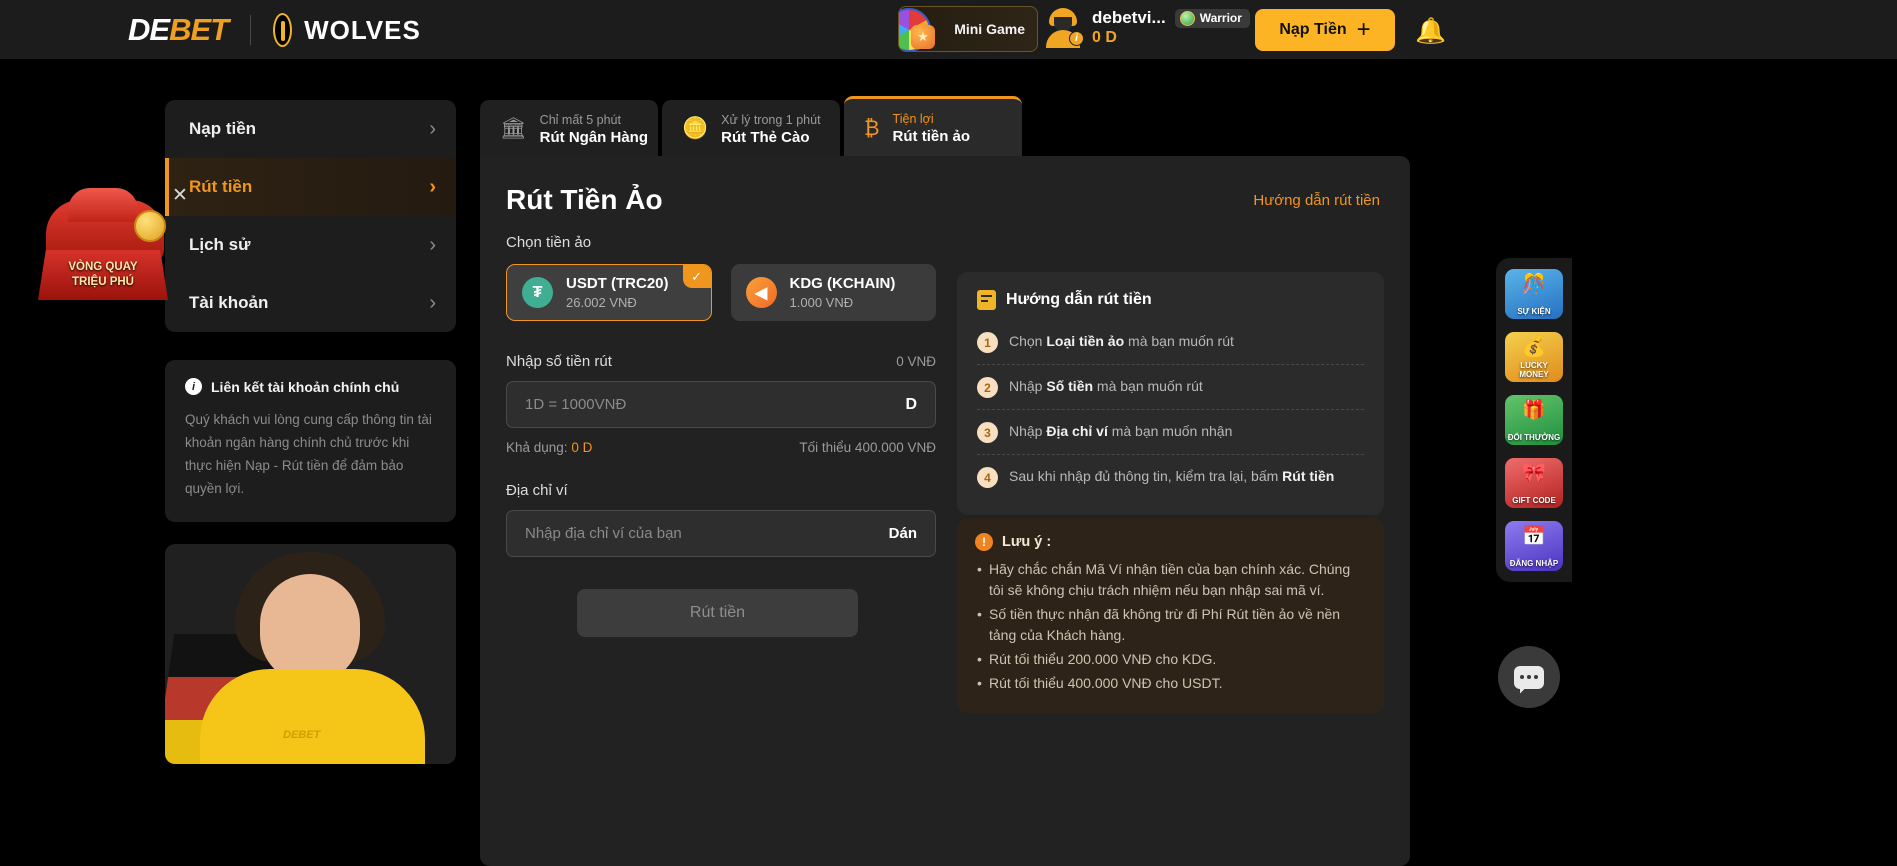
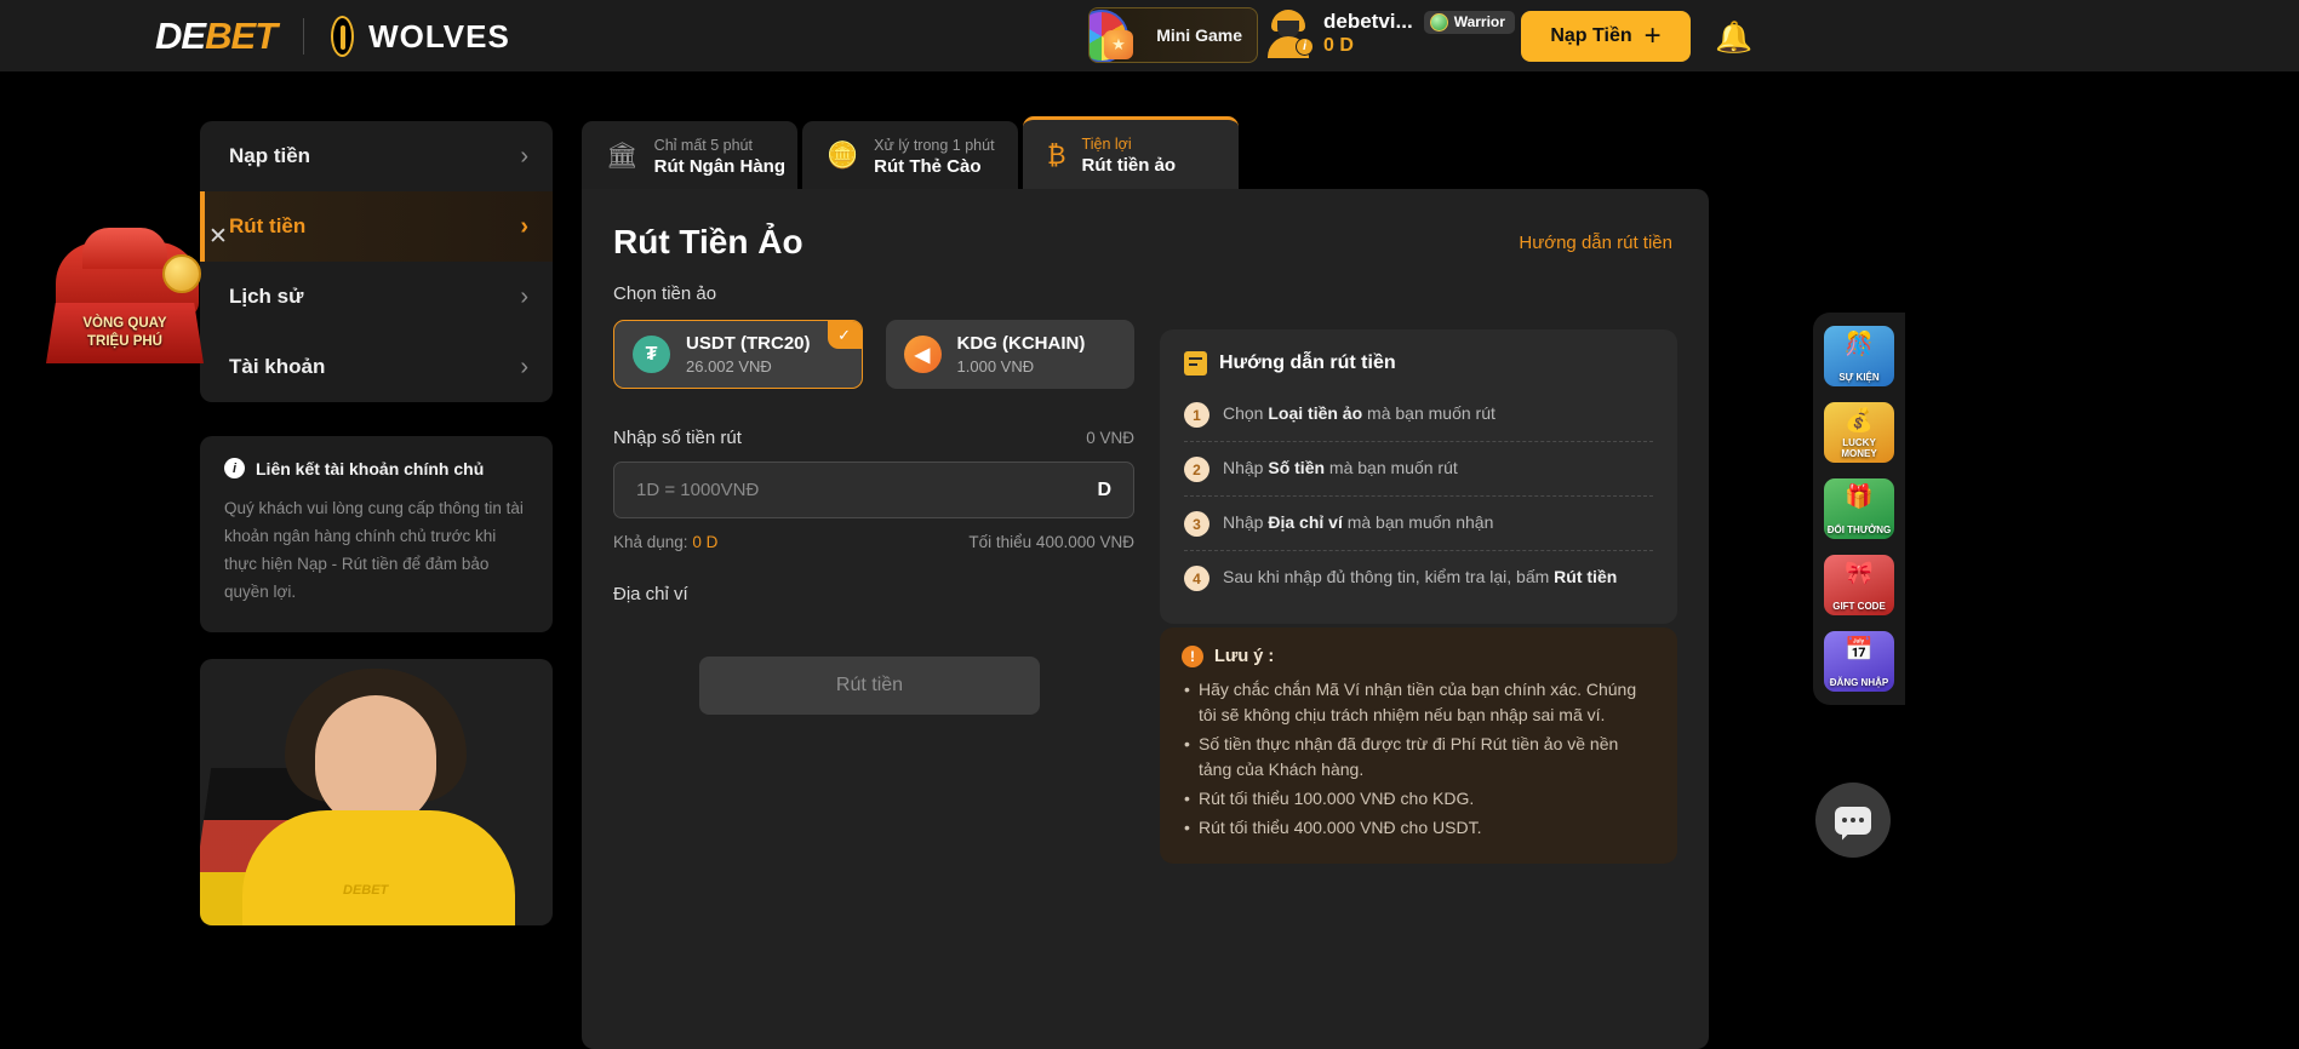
  DEBET
  WOLVES
  ★
  Mini Game
  i
  debetvi...
  Warrior
  0 D
  Nạp Tiền
  +
  🔔
  Nạp tiền
  ›
  Rút tiền
  ›
  Lịch sử
  ›
  Tài khoản
  ›
  i
  Liên kết tài khoản chính chủ
  Quý khách vui lòng cung cấp thông tin tài khoản ngân hàng chính chủ trước khi thực hiện Nạp - Rút tiền để đảm bảo quyền lợi.
  DEBET
  VÒNG QUAY
  TRIỆU PHÚ
  ✕
  🏛
  Chỉ mất 5 phút
  Rút Ngân Hàng
  🪙
  Xử lý trong 1 phút
  Rút Thẻ Cào
  ₿
  Tiện lợi
  Rút tiền ảo
  Rút Tiền Ảo
  Hướng dẫn rút tiền
  Chọn tiền ảo
  ₮
  USDT (TRC20)
  26.002 VNĐ
  ✓
  ◀
  KDG (KCHAIN)
  1.000 VNĐ
  Nhập số tiền rút
  0 VNĐ
  1D = 1000VNĐ
  D
  Khả dụng: 0 D
  Tối thiểu 400.000 VNĐ
  Địa chỉ ví
- Nhập địa chỉ ví của bạn
- Dán
  Rút tiền
  Hướng dẫn rút tiền
  1
  Chọn Loại tiền ảo mà bạn muốn rút
  2
  Nhập Số tiền mà bạn muốn rút
  3
  Nhập Địa chỉ ví mà bạn muốn nhận
  4
  Sau khi nhập đủ thông tin, kiểm tra lại, bấm Rút tiền
  !
  Lưu ý :
  Hãy chắc chắn Mã Ví nhận tiền của bạn chính xác. Chúng tôi sẽ không chịu trách nhiệm nếu bạn nhập sai mã ví.
- Số tiền thực nhận đã không trừ đi Phí Rút tiền ảo về nền tảng của Khách hàng.
+ Số tiền thực nhận đã được trừ đi Phí Rút tiền ảo về nền tảng của Khách hàng.
- Rút tối thiểu 200.000 VNĐ cho KDG.
+ Rút tối thiểu 100.000 VNĐ cho KDG.
  Rút tối thiểu 400.000 VNĐ cho USDT.
  🎊
  SỰ KIỆN
  💰
  LUCKY MONEY
  🎁
  ĐỔI THƯỞNG
  🎀
  GIFT CODE
  📅
  ĐĂNG NHẬP
